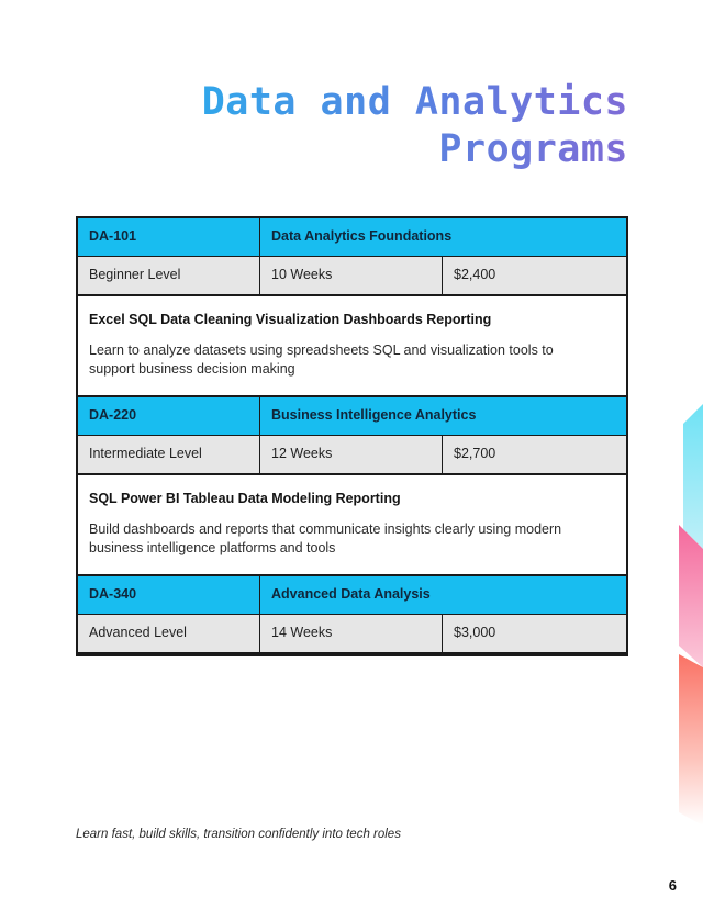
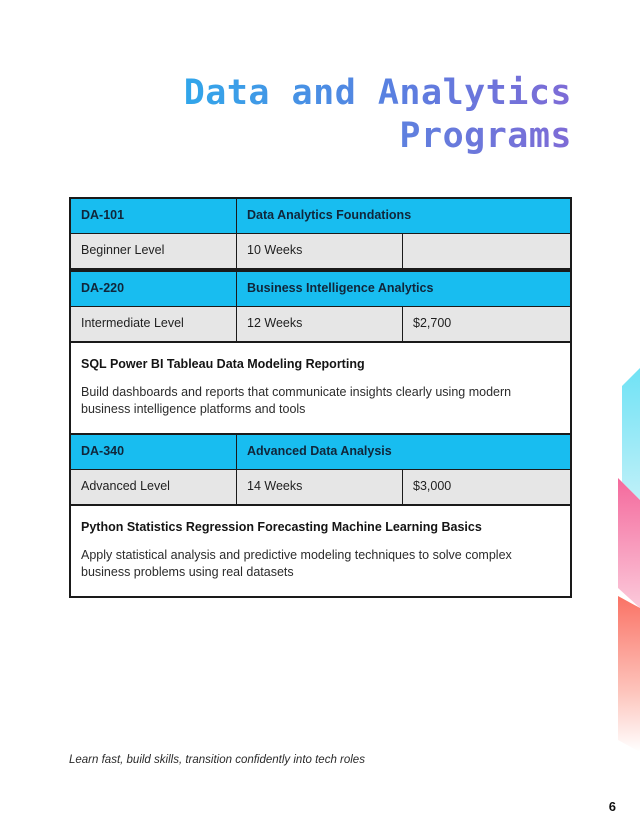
  Data and Analytics
  Programs
  DA-101
  Data Analytics Foundations
  Beginner Level
  10 Weeks
- $2,400
- Excel SQL Data Cleaning Visualization Dashboards Reporting
- Learn to analyze datasets using spreadsheets SQL and visualization tools to support business decision making
  DA-220
  Business Intelligence Analytics
  Intermediate Level
  12 Weeks
  $2,700
  SQL Power BI Tableau Data Modeling Reporting
  Build dashboards and reports that communicate insights clearly using modern business intelligence platforms and tools
  DA-340
  Advanced Data Analysis
  Advanced Level
  14 Weeks
  $3,000
+ Python Statistics Regression Forecasting Machine Learning Basics
+ Apply statistical analysis and predictive modeling techniques to solve complex business problems using real datasets
  Learn fast, build skills, transition confidently into tech roles
  6
